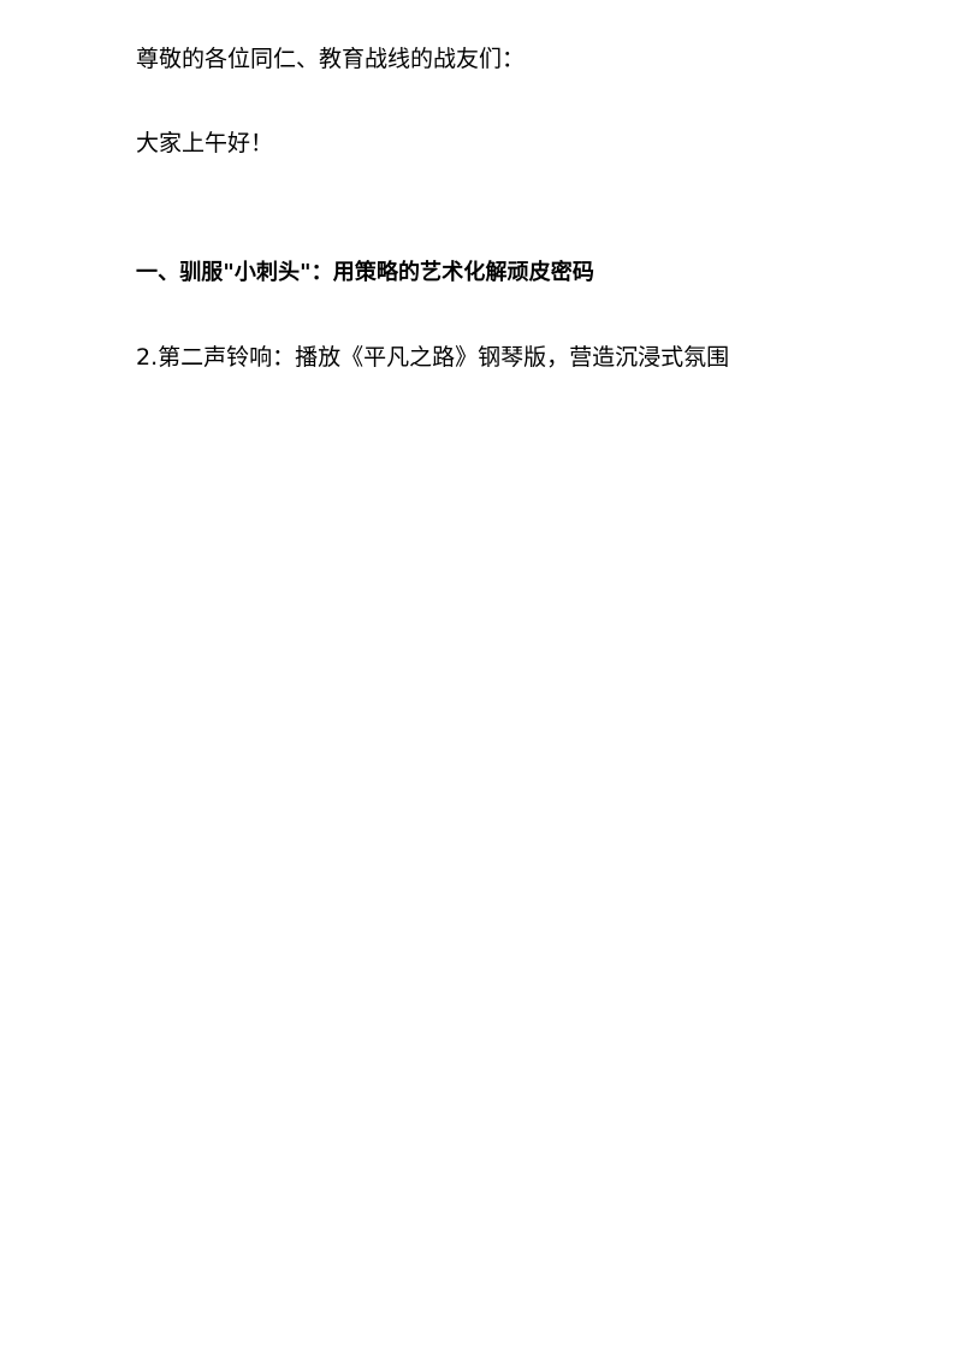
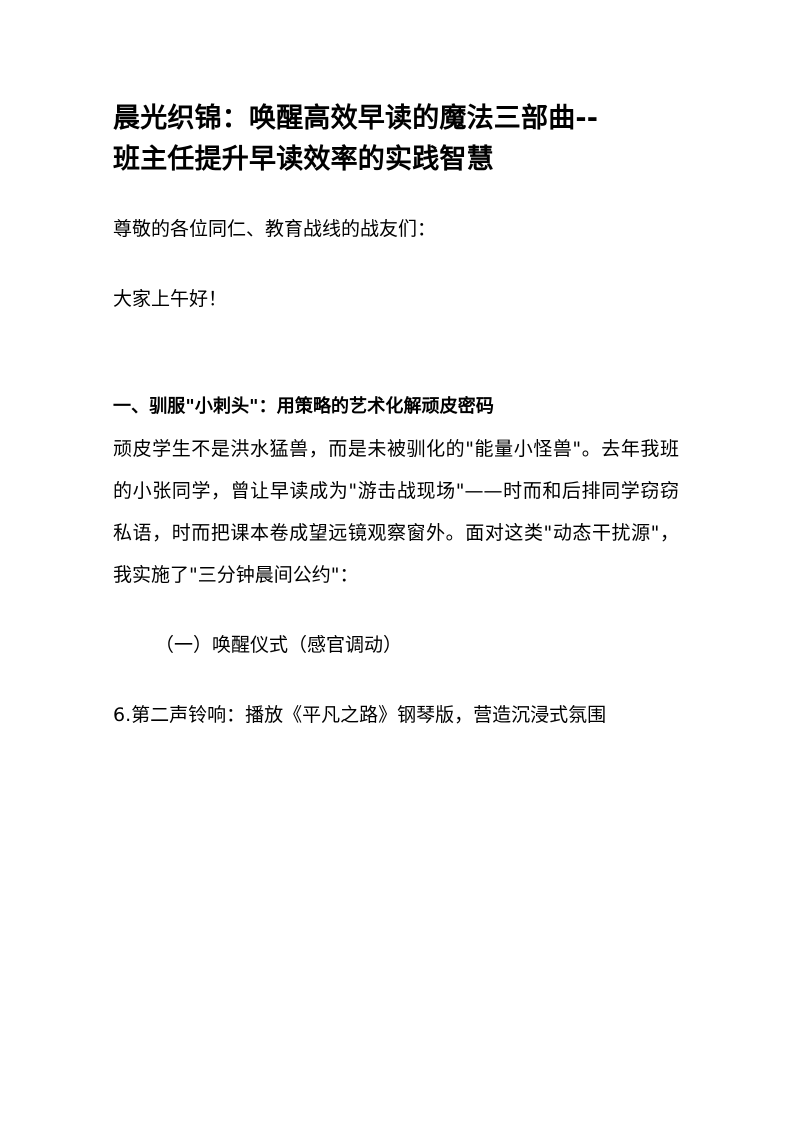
+ 晨光织锦：唤醒高效早读的魔法三部曲--
+ 班主任提升早读效率的实践智慧
  尊敬的各位同仁、教育战线的战友们：
  大家上午好！
  一、驯服"小刺头"：用策略的艺术化解顽皮密码
+ 顽皮学生不是洪水猛兽，而是未被驯化的"能量小怪兽"。去年我班的小张同学，曾让早读成为"游击战现场"——时而和后排同学窃窃私语，时而把课本卷成望远镜观察窗外。面对这类"动态干扰源"，我实施了"三分钟晨间公约"：
+ （一）唤醒仪式（感官调动）
- 2.第二声铃响：播放《平凡之路》钢琴版，营造沉浸式氛围
+ 6.第二声铃响：播放《平凡之路》钢琴版，营造沉浸式氛围
